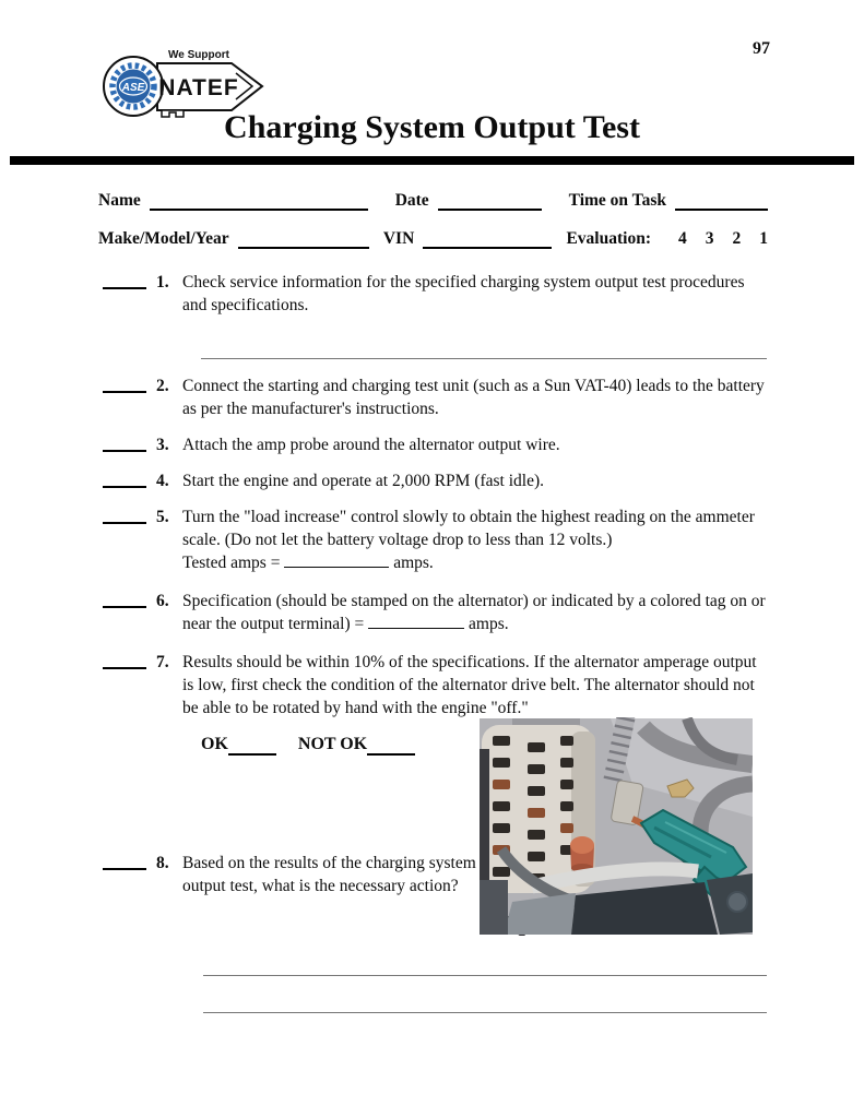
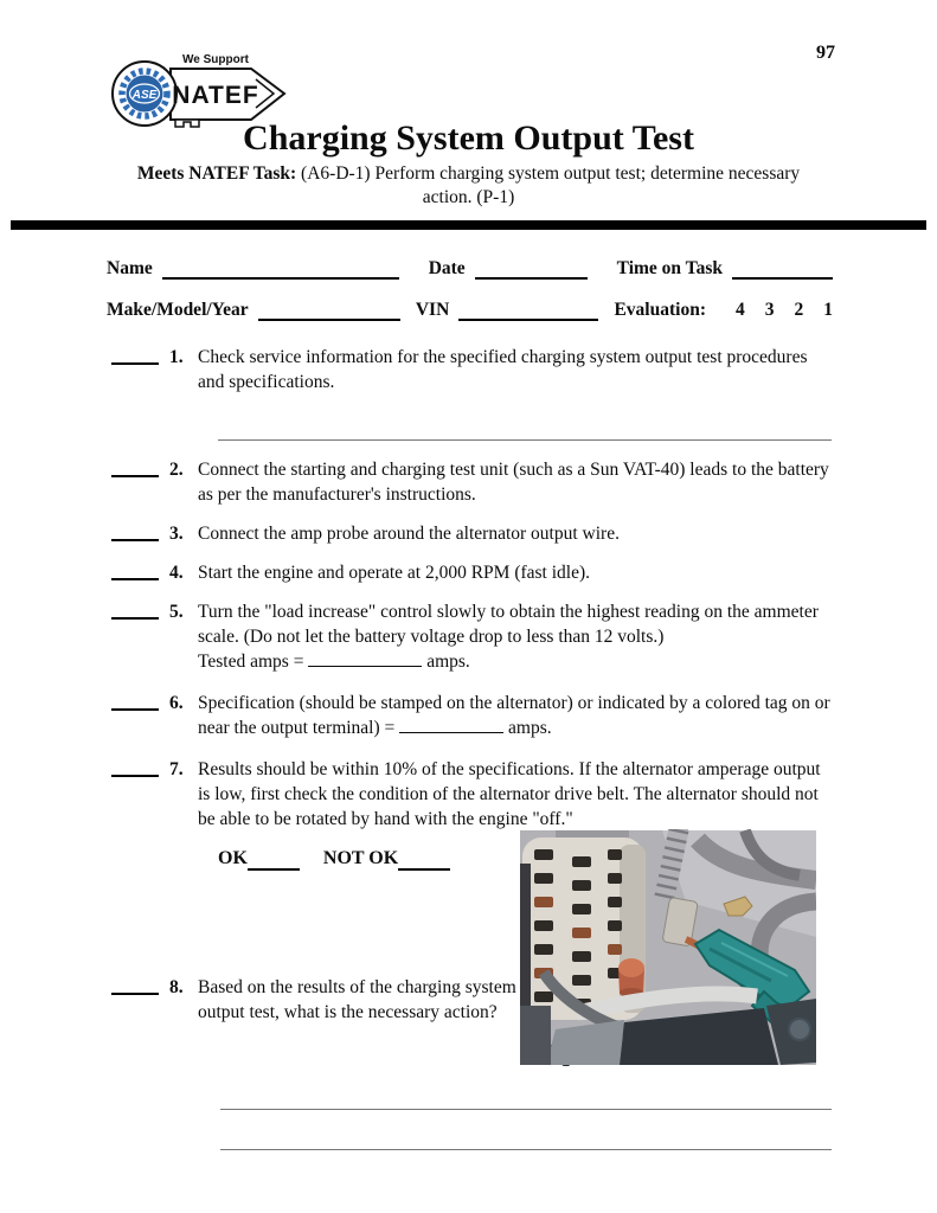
  ASE
  We Support
  NATEF
  97
  Charging System Output Test
+ Meets NATEF Task: (A6-D-1) Perform charging system output test; determine necessary
+ action. (P-1)
  Name
  Date
  Time on Task
  Make/Model/Year
  VIN
  Evaluation:
  4
  3
  2
  1
  1.
  Check service information for the specified charging system output test procedures and specifications.
  2.
  Connect the starting and charging test unit (such as a Sun VAT-40) leads to the battery as per the manufacturer's instructions.
  3.
- Attach the amp probe around the alternator output wire.
+ Connect the amp probe around the alternator output wire.
  4.
  Start the engine and operate at 2,000 RPM (fast idle).
  5.
  Turn the "load increase" control slowly to obtain the highest reading on the ammeter scale. (Do not let the battery voltage drop to less than 12 volts.)
  Tested amps = amps.
  6.
  Specification (should be stamped on the alternator) or indicated by a colored tag on or near the output terminal) = amps.
  7.
  Results should be within 10% of the specifications. If the alternator amperage output is low, first check the condition of the alternator drive belt. The alternator should not be able to be rotated by hand with the engine "off."
  OK
  NOT OK
  8.
  Based on the results of the charging system output test, what is the necessary action?
